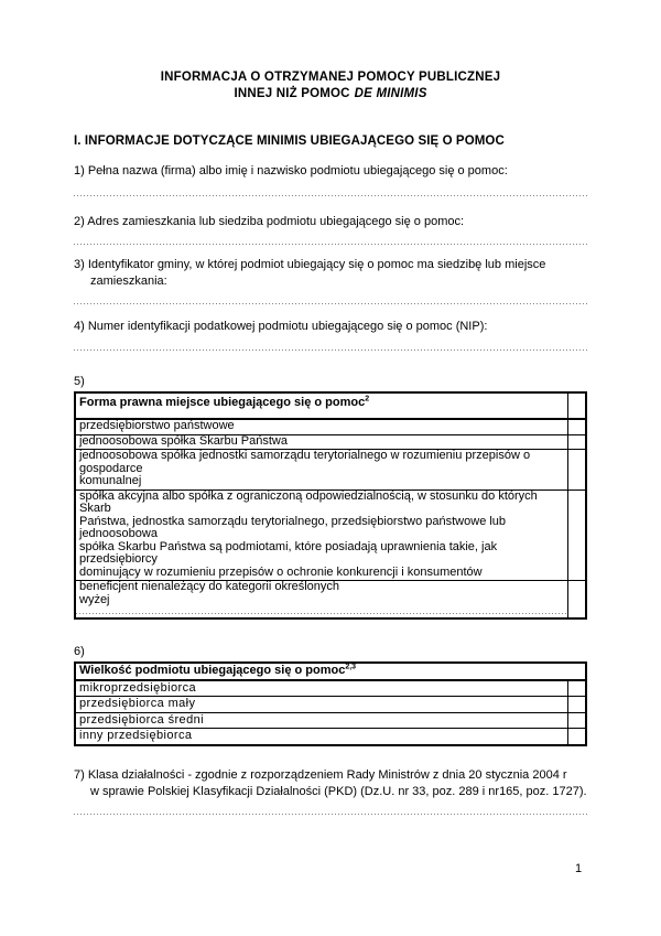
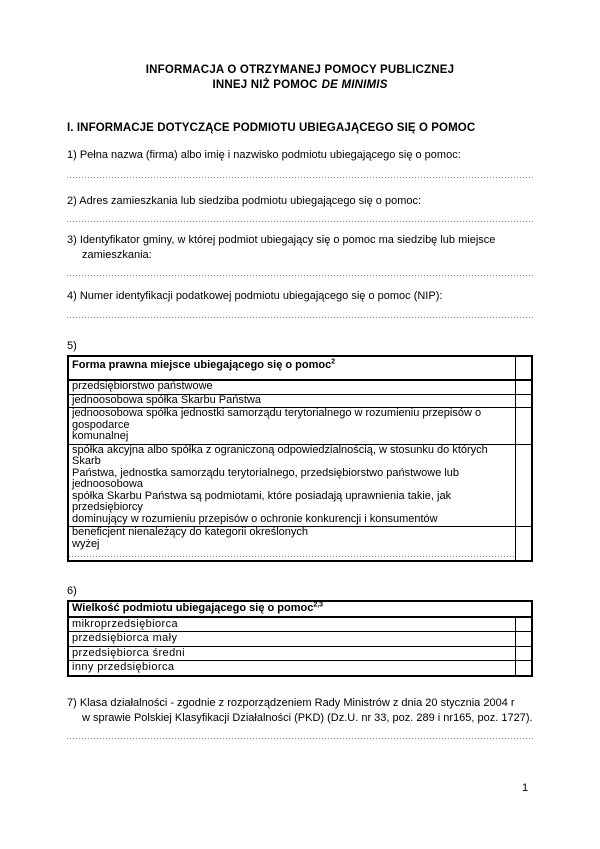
  INFORMACJA O OTRZYMANEJ POMOCY PUBLICZNEJ
  INNEJ NIŻ POMOC DE MINIMIS
- I. INFORMACJE DOTYCZĄCE MINIMIS UBIEGAJĄCEGO SIĘ O POMOC
+ I. INFORMACJE DOTYCZĄCE PODMIOTU UBIEGAJĄCEGO SIĘ O POMOC
  1) Pełna nazwa (firma) albo imię i nazwisko podmiotu ubiegającego się o pomoc:
  2) Adres zamieszkania lub siedziba podmiotu ubiegającego się o pomoc:
  3) Identyfikator gminy, w której podmiot ubiegający się o pomoc ma siedzibę lub miejsce
  zamieszkania:
  4) Numer identyfikacji podatkowej podmiotu ubiegającego się o pomoc (NIP):
  5)
  Forma prawna miejsce ubiegającego się o pomoc
  przedsiębiorstwo państwowe
  jednoosobowa spółka Skarbu Państwa
  jednoosobowa spółka jednostki samorządu terytorialnego w rozumieniu przepisów o gospodarce
  komunalnej
  spółka akcyjna albo spółka z ograniczoną odpowiedzialnością, w stosunku do których Skarb
  Państwa, jednostka samorządu terytorialnego, przedsiębiorstwo państwowe lub jednoosobowa
  spółka Skarbu Państwa są podmiotami, które posiadają uprawnienia takie, jak przedsiębiorcy
  dominujący w rozumieniu przepisów o ochronie konkurencji i konsumentów
  beneficjent nienależący do kategorii określonych
  wyżej
  6)
  Wielkość podmiotu ubiegającego się o pomoc
  mikroprzedsiębiorca
  przedsiębiorca mały
  przedsiębiorca średni
  inny przedsiębiorca
  7) Klasa działalności - zgodnie z rozporządzeniem Rady Ministrów z dnia 20 stycznia 2004 r
  w sprawie Polskiej Klasyfikacji Działalności (PKD) (Dz.U. nr 33, poz. 289 i nr165, poz. 1727).
  1
